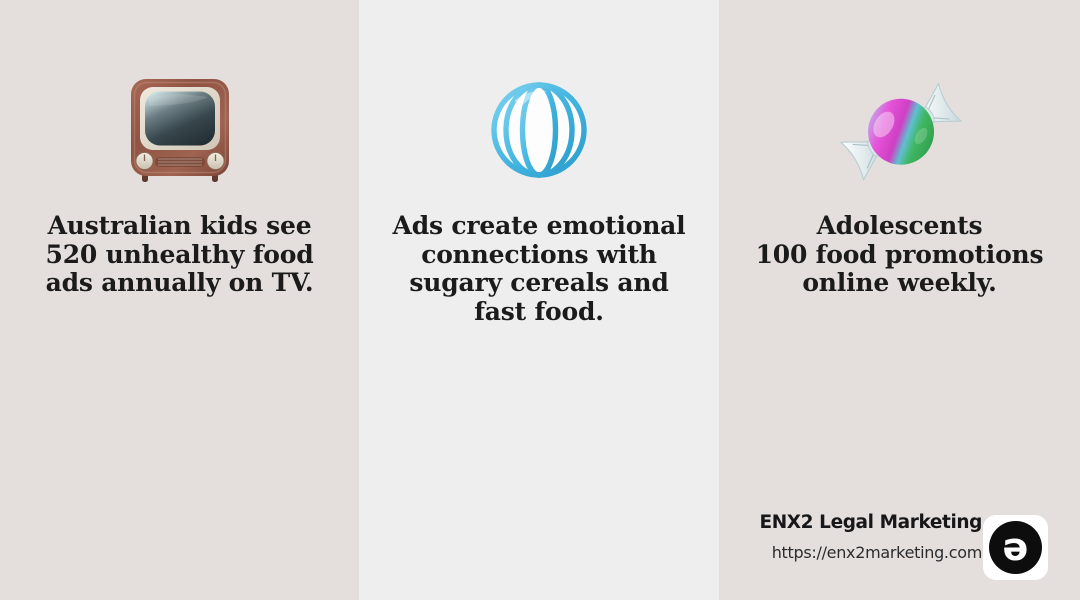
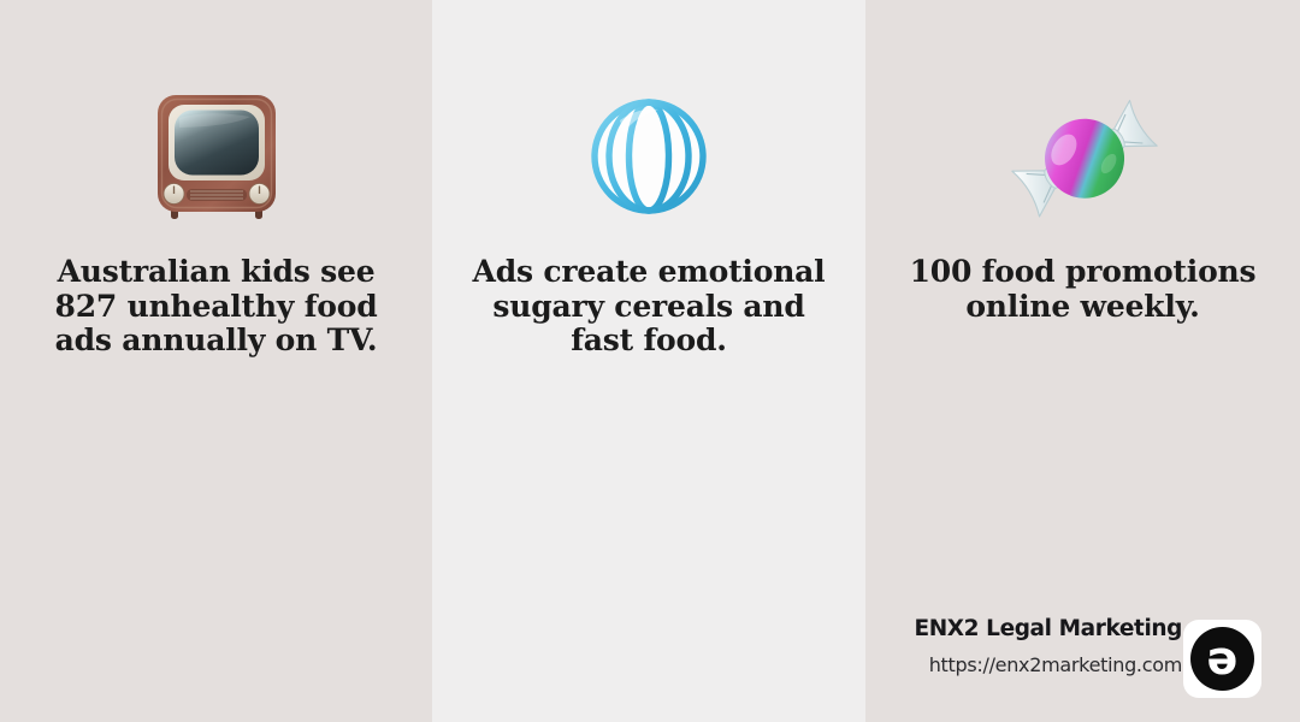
  Australian kids see
- 520 unhealthy food
+ 827 unhealthy food
  ads annually on TV.
  Ads create emotional
- connections with
  sugary cereals and
  fast food.
- Adolescents
  100 food promotions
  online weekly.
  ENX2 Legal Marketing
  https://enx2marketing.com
  ə
